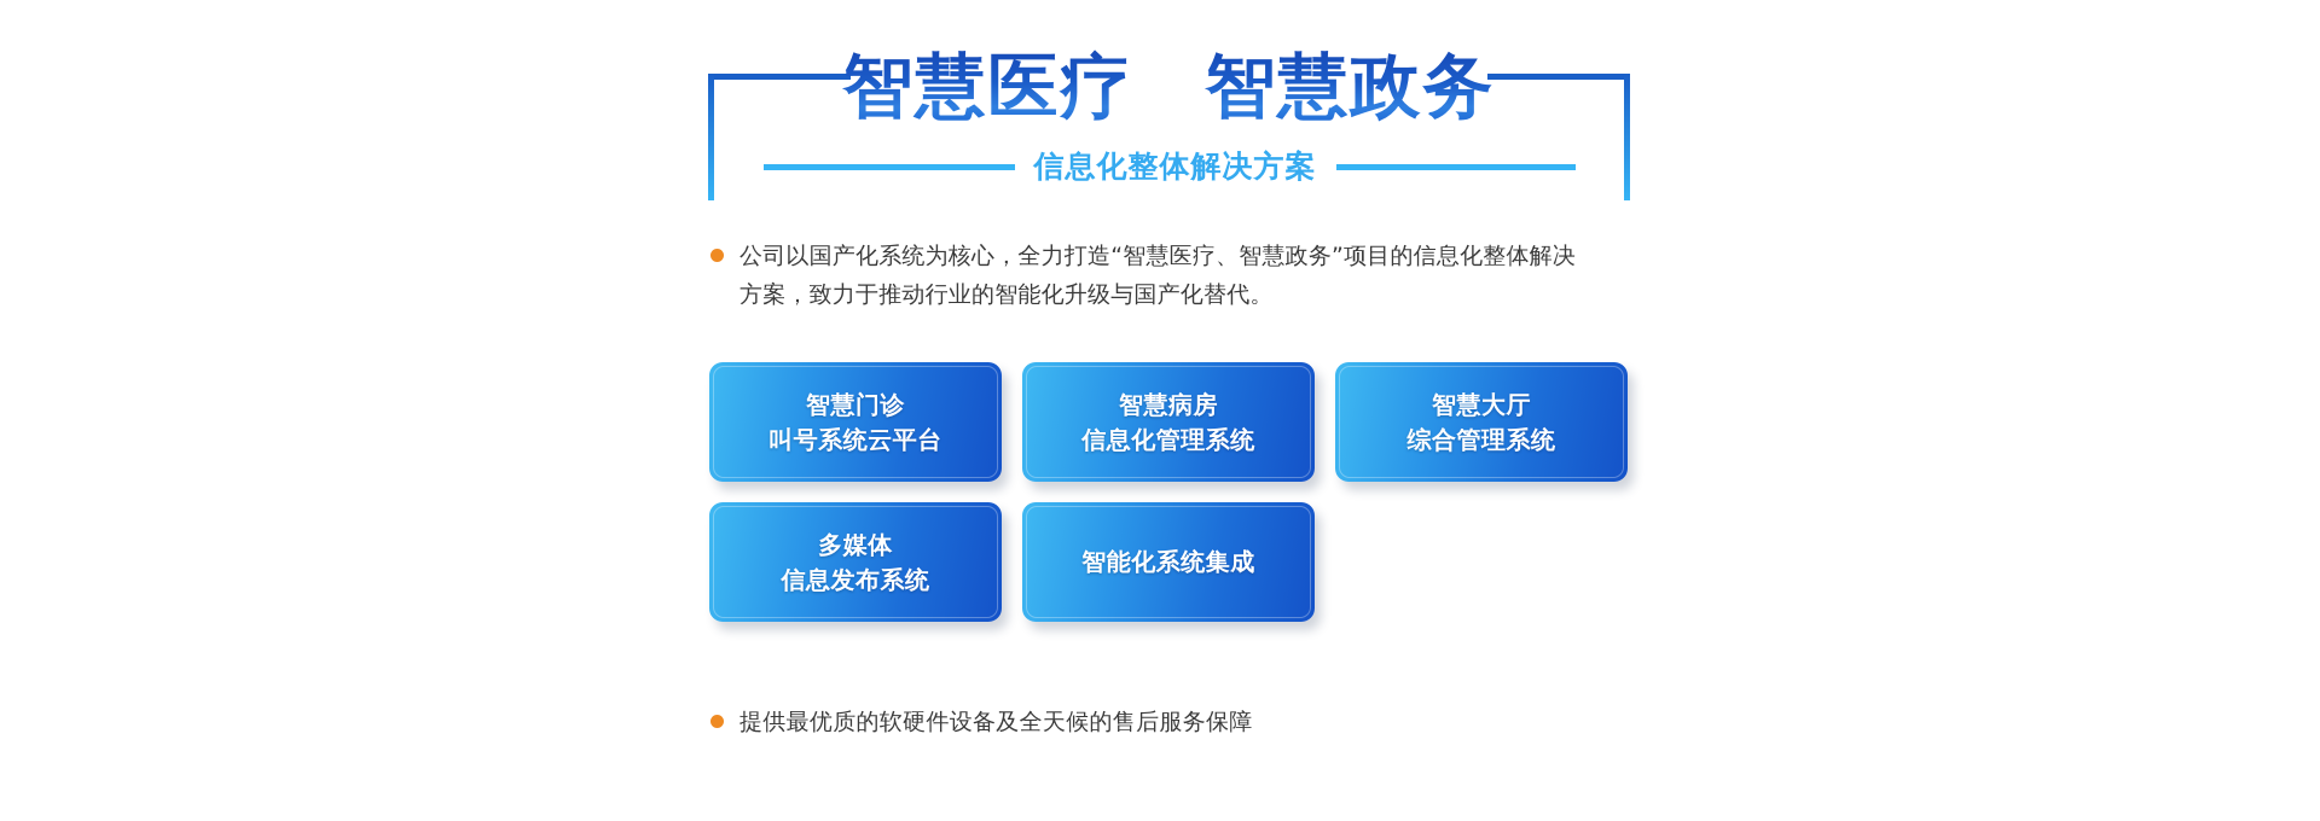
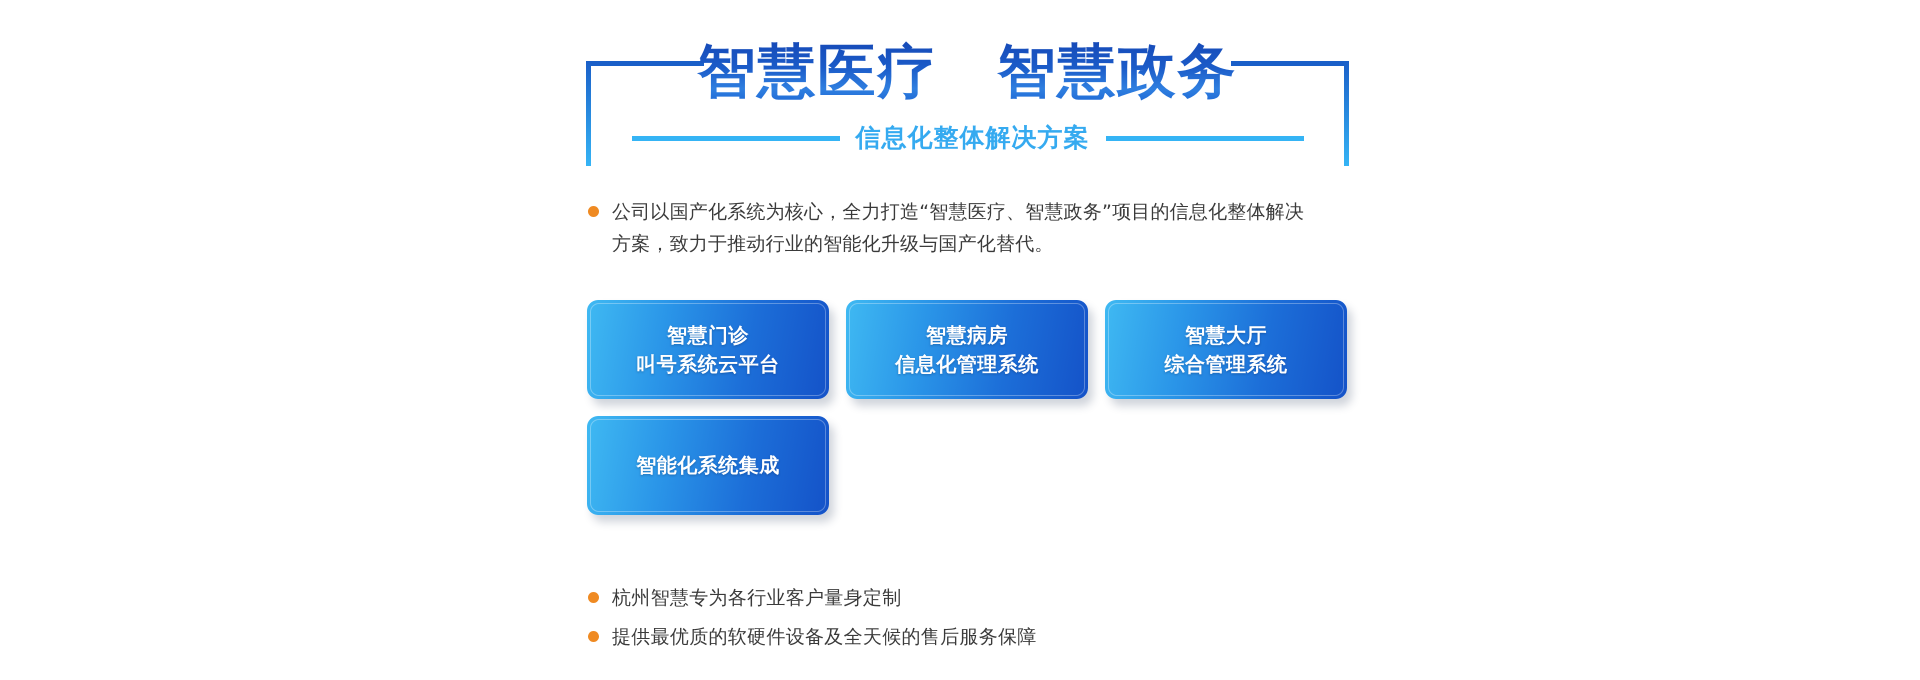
  智慧医疗 智慧政务
  信息化整体解决方案
  公司以国产化系统为核心，全力打造“智慧医疗、智慧政务”项目的信息化整体解决方案，致力于推动行业的智能化升级与国产化替代。
  智慧门诊
  叫号系统云平台
  智慧病房
  信息化管理系统
  智慧大厅
  综合管理系统
- 多媒体
- 信息发布系统
  智能化系统集成
+ 杭州智慧专为各行业客户量身定制
  提供最优质的软硬件设备及全天候的售后服务保障
